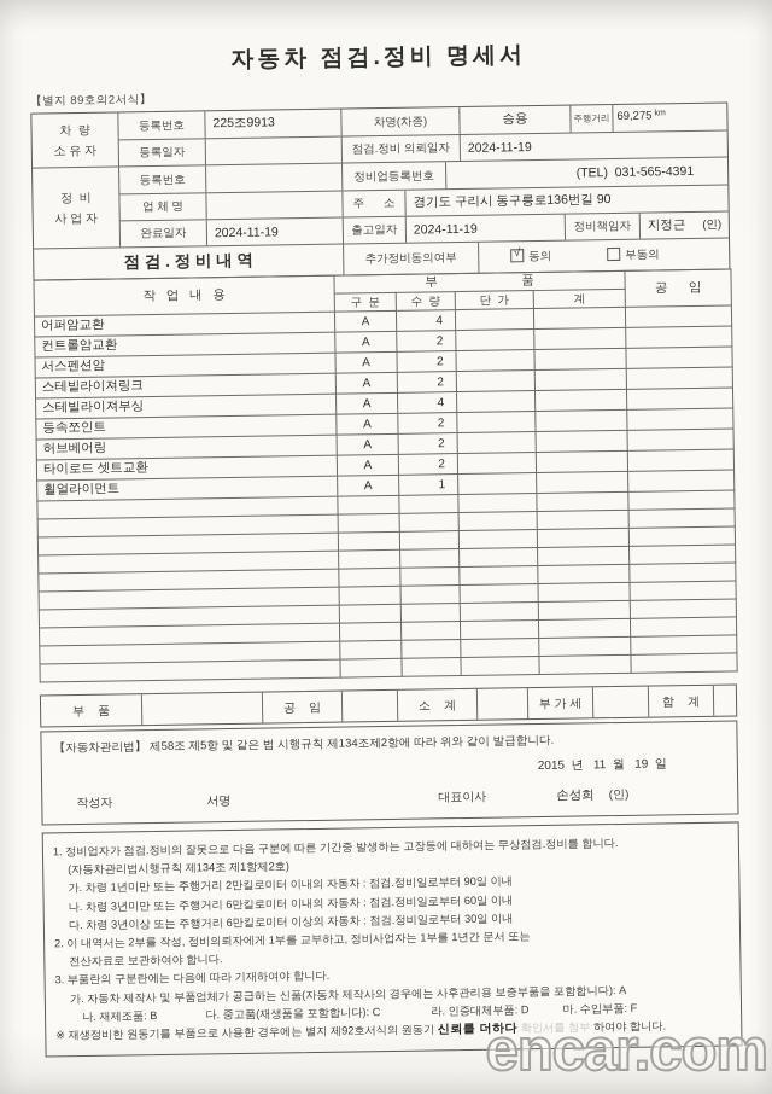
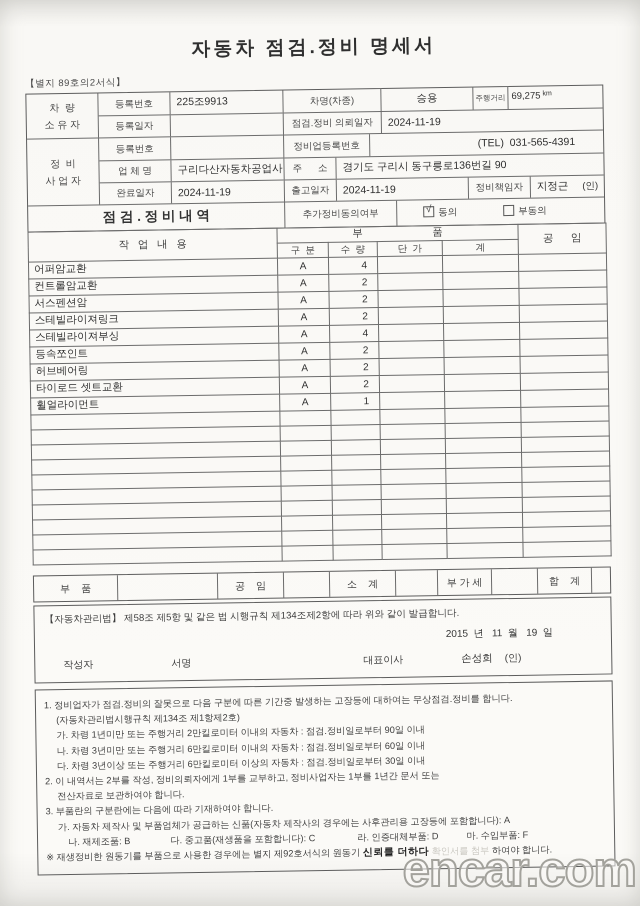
  자동차 점검.정비 명세서
  【별지 89호의2서식】
  차 량
  소 유 자
  등록번호
  225조9913
  등록일자
  차명(차종)
  승용
  주행거리
  69,275
  점검.정비 의뢰일자
  2024-11-19
  정 비
  사 업 자
  등록번호
  업 체 명
+ 구리다산자동차공업사
  완료일자
  2024-11-19
  정비업등록번호
  (TEL) 031-565-4391
  주 소
  경기도 구리시 동구릉로136번길 90
  출고일자
  2024-11-19
  정비책임자
  지정근
  (인)
  점 검 . 정 비 내 역
  추가정비동의여부
  √
  동의
  부동의
  작 업 내 용	부 품	공 임
  구 분	수 량	단 가	계
  어퍼암교환	A	4
  컨트롤암교환	A	2
  서스펜션암	A	2
  스테빌라이져링크	A	2
  스테빌라이져부싱	A	4
  등속쪼인트	A	2
  허브베어링	A	2
  타이로드 셋트교환	A	2
  휠얼라이먼트	A	1
  부 품
  공 임
  소 계
  부 가 세
  합 계
  【자동차관리법】 제58조 제5항 및 같은 법 시행규칙 제134조제2항에 따라 위와 같이 발급합니다.
  2015 년 11 월 19 일
  작성자
  서명
  대표이사
  손성희
  (인)
  1. 정비업자가 점검.정비의 잘못으로 다음 구분에 따른 기간중 발생하는 고장등에 대하여는 무상점검.정비를 합니다.
  (자동차관리법시행규칙 제134조 제1항제2호)
  가. 차령 1년미만 또는 주행거리 2만킬로미터 이내의 자동차 : 점검.정비일로부터 90일 이내
  나. 차령 3년미만 또는 주행거리 6만킬로미터 이내의 자동차 : 점검.정비일로부터 60일 이내
  다. 차령 3년이상 또는 주행거리 6만킬로미터 이상의 자동차 : 점검.정비일로부터 30일 이내
  2. 이 내역서는 2부를 작성, 정비의뢰자에게 1부를 교부하고, 정비사업자는 1부를 1년간 문서 또는
  전산자료로 보관하여야 합니다.
  3. 부품란의 구분란에는 다음에 따라 기재하여야 합니다.
- 가. 자동차 제작사 및 부품업체가 공급하는 신품(자동차 제작사의 경우에는 사후관리용 보증부품을 포함합니다): A
+ 가. 자동차 제작사 및 부품업체가 공급하는 신품(자동차 제작사의 경우에는 사후관리용 고장등에 포함합니다): A
  나. 재제조품: B
  다. 중고품(재생품을 포함합니다): C
  라. 인증대체부품: D
  마. 수입부품: F
  ※ 재생정비한 원동기를 부품으로 사용한 경우에는 별지 제92호서식의 원동기 신뢰를 더하다 확인서를 첨부 하여야 합니다.
  encar.com
